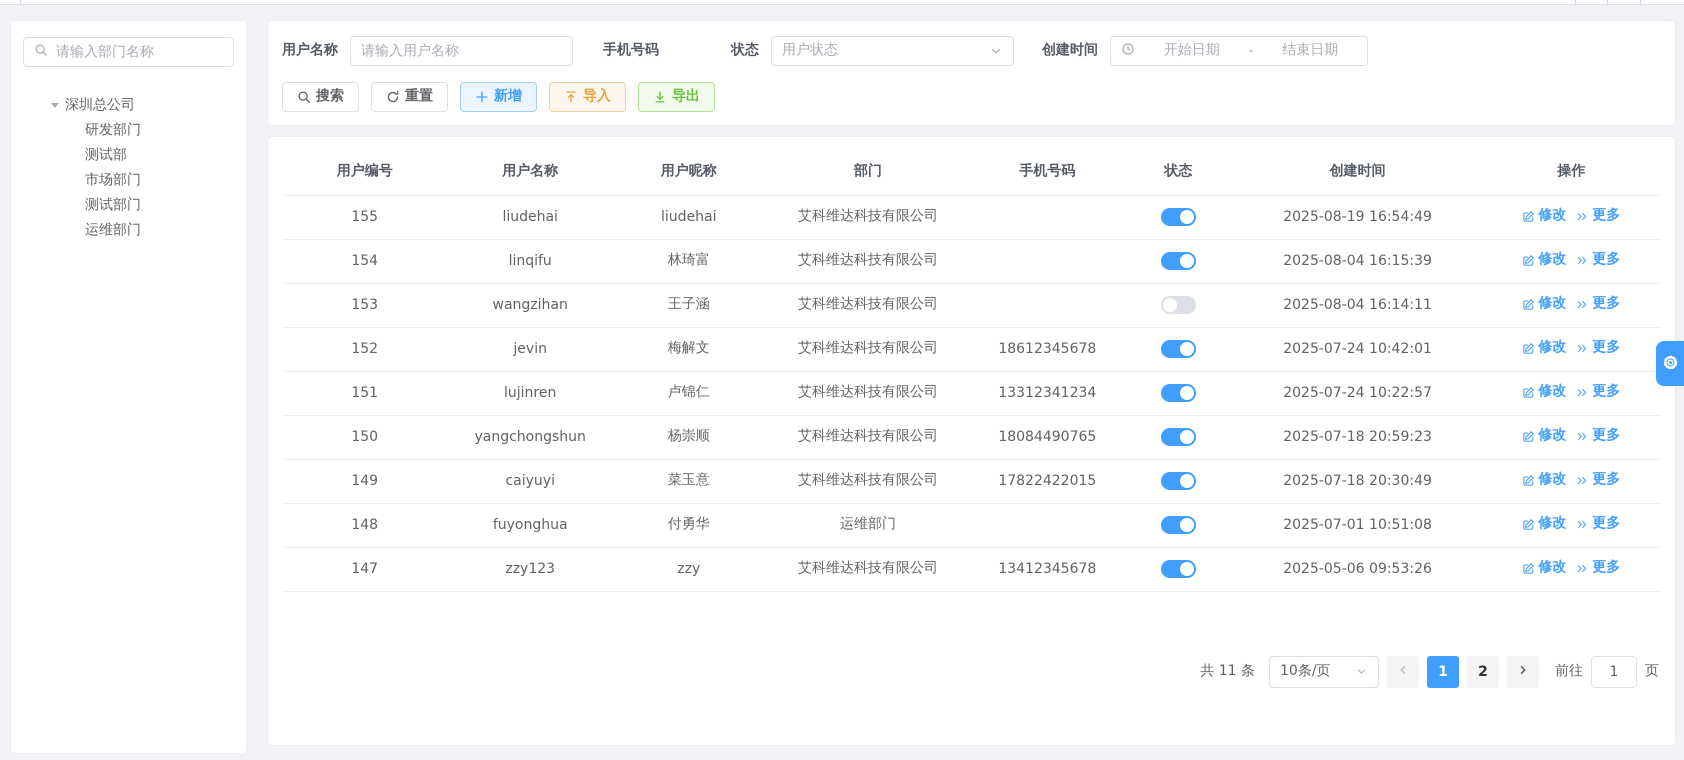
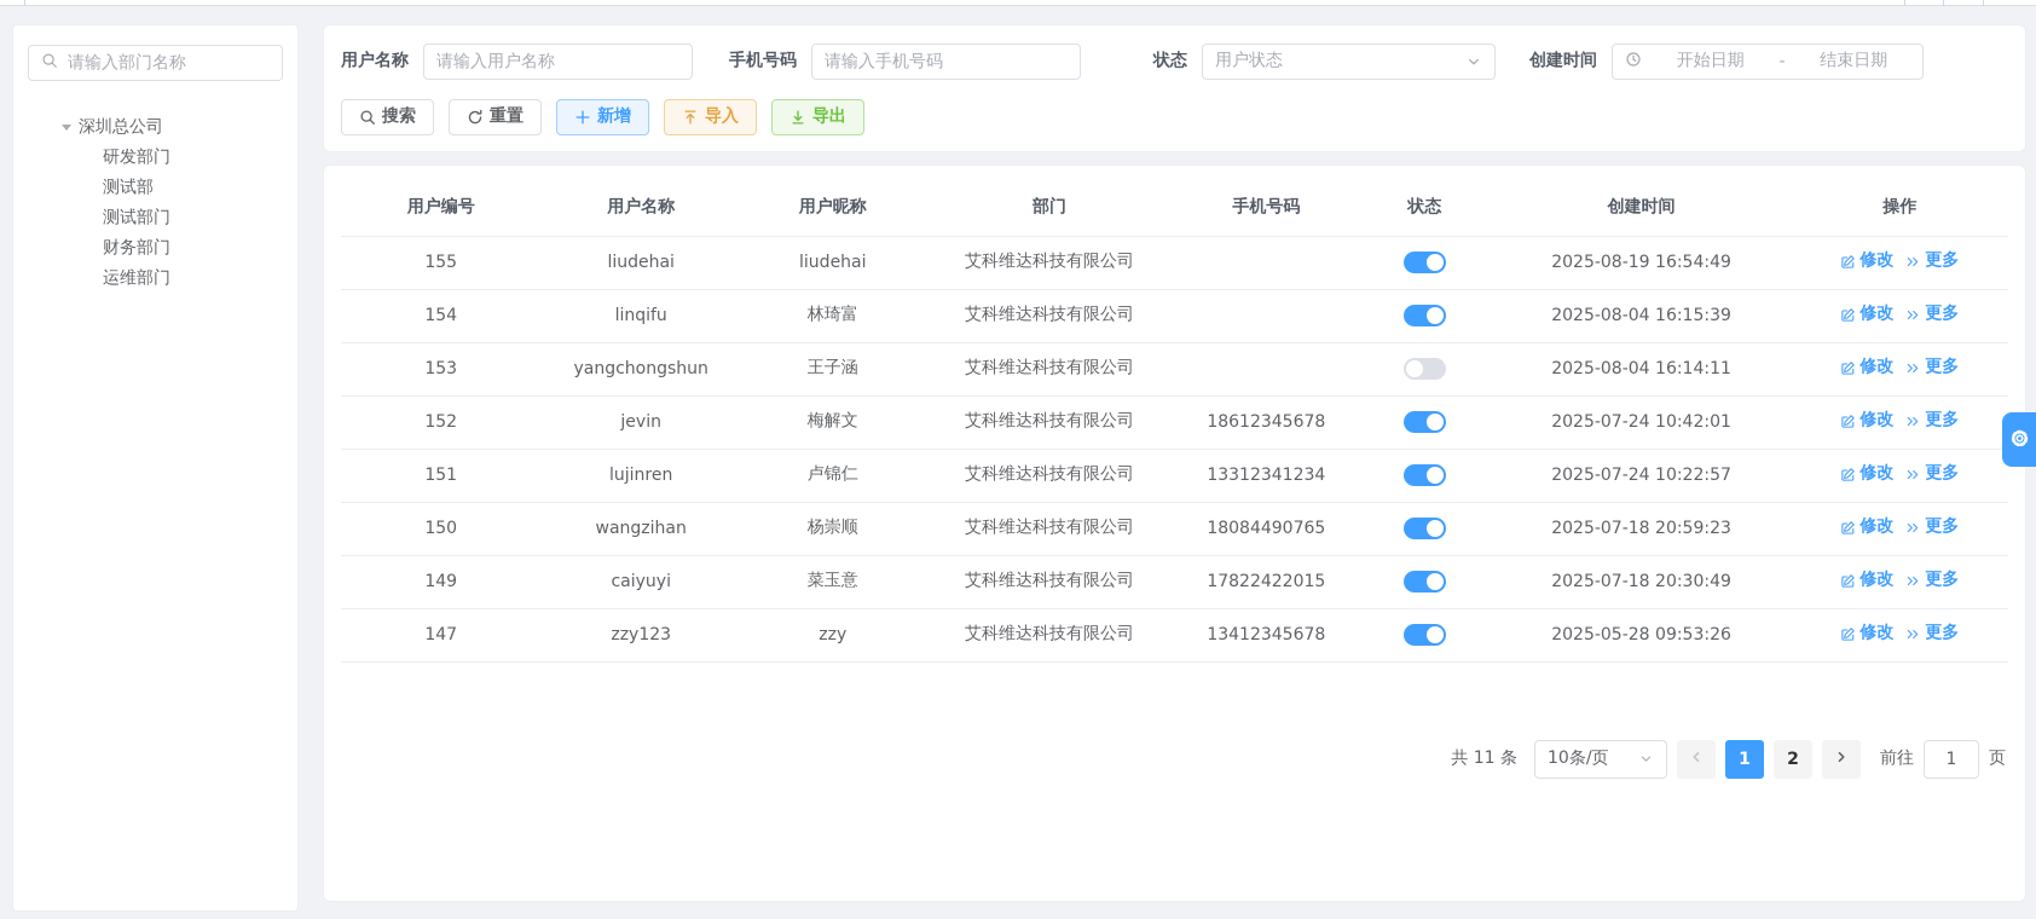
  请输入部门名称
  深圳总公司
  研发部门
  测试部
- 市场部门
  测试部门
+ 财务部门
  运维部门
  用户名称
  请输入用户名称
  手机号码
+ 请输入手机号码
  状态
  用户状态
  创建时间
  开始日期
  -
  结束日期
  搜索
  重置
  新增
  导入
  导出
  用户编号	用户名称	用户昵称	部门	手机号码	状态	创建时间	操作
  155	liudehai	liudehai	艾科维达科技有限公司			2025-08-19 16:54:49	修改 更多
  154	linqifu	林琦富	艾科维达科技有限公司			2025-08-04 16:15:39	修改 更多
- 153	wangzihan	王子涵	艾科维达科技有限公司			2025-08-04 16:14:11	修改 更多
+ 153	yangchongshun	王子涵	艾科维达科技有限公司			2025-08-04 16:14:11	修改 更多
  152	jevin	梅解文	艾科维达科技有限公司	18612345678		2025-07-24 10:42:01	修改 更多
  151	lujinren	卢锦仁	艾科维达科技有限公司	13312341234		2025-07-24 10:22:57	修改 更多
- 150	yangchongshun	杨崇顺	艾科维达科技有限公司	18084490765		2025-07-18 20:59:23	修改 更多
+ 150	wangzihan	杨崇顺	艾科维达科技有限公司	18084490765		2025-07-18 20:59:23	修改 更多
  149	caiyuyi	菜玉意	艾科维达科技有限公司	17822422015		2025-07-18 20:30:49	修改 更多
- 148	fuyonghua	付勇华	运维部门			2025-07-01 10:51:08	修改 更多
- 147	zzy123	zzy	艾科维达科技有限公司	13412345678		2025-05-06 09:53:26	修改 更多
+ 147	zzy123	zzy	艾科维达科技有限公司	13412345678		2025-05-28 09:53:26	修改 更多
  共 11 条
  10条/页
  1
  2
  前往
  1
  页
